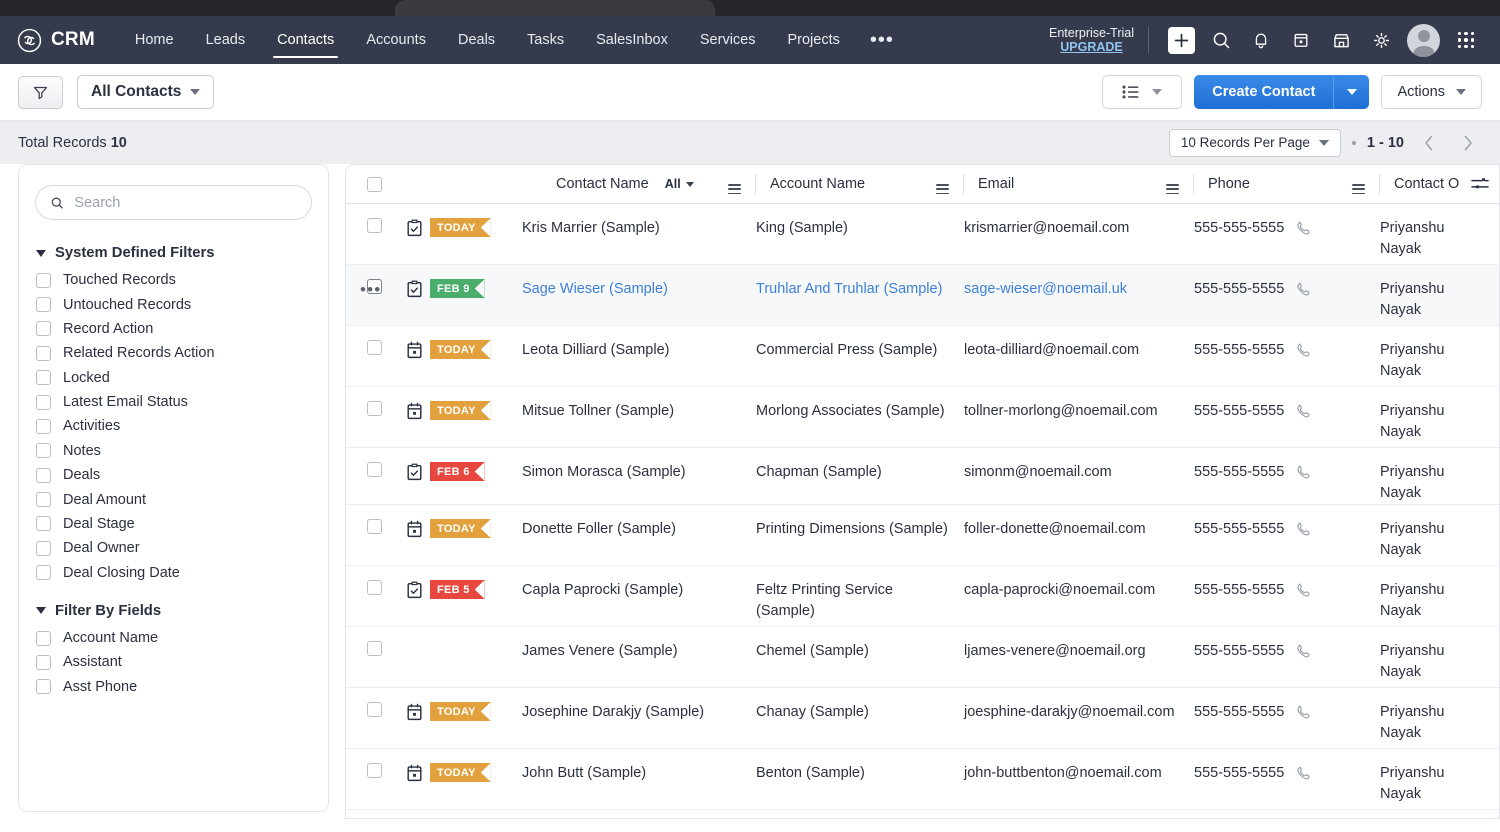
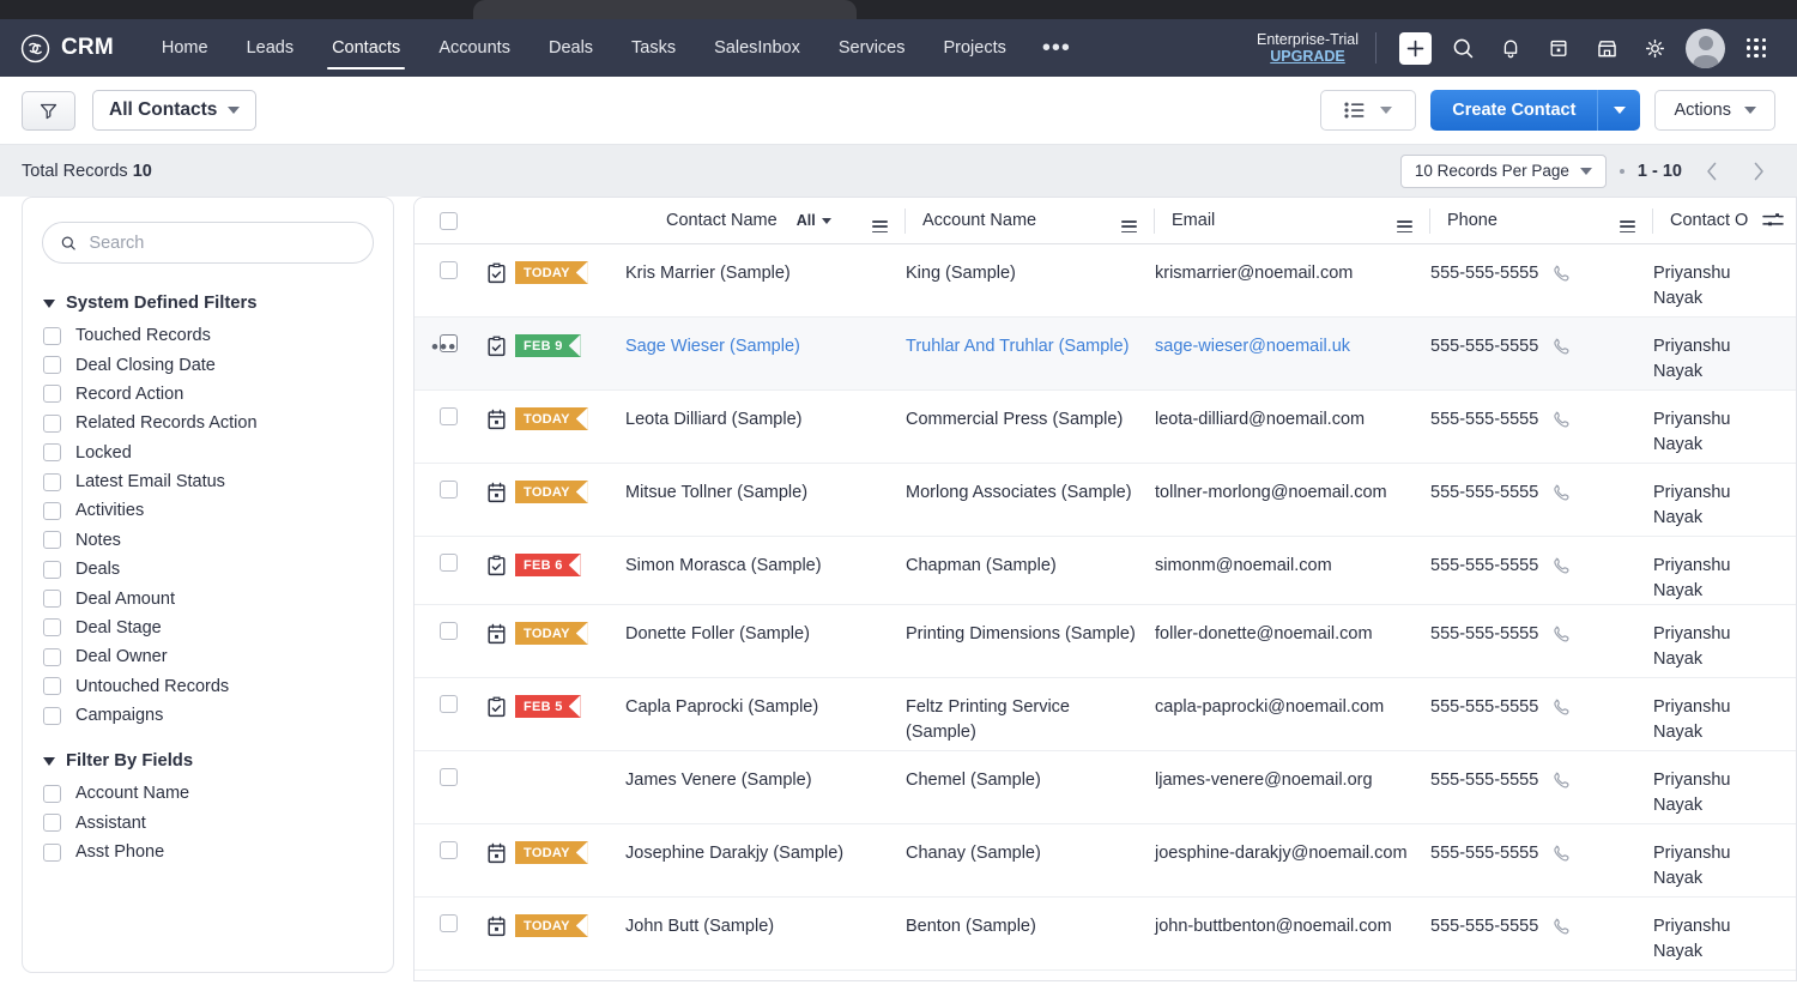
  CRM
  Home
  Leads
  Contacts
  Accounts
  Deals
  Tasks
  SalesInbox
  Services
  Projects
  •••
  Enterprise-Trial
  UPGRADE
  All Contacts
  Create Contact
  Actions
  Total Records 10
  10 Records Per Page
  1 - 10
  Search
  System Defined Filters
  Touched Records
- Untouched Records
+ Deal Closing Date
  Record Action
  Related Records Action
  Locked
  Latest Email Status
  Activities
  Notes
  Deals
  Deal Amount
  Deal Stage
  Deal Owner
- Deal Closing Date
+ Untouched Records
+ Campaigns
  Filter By Fields
  Account Name
  Assistant
  Asst Phone
  Contact Name
  All
  Account Name
  Email
  Phone
  Contact O
  TODAY
  Kris Marrier (Sample)
  King (Sample)
  krismarrier@noemail.com
  555-555-5555
  Priyanshu Nayak
  •••
  FEB 9
  Sage Wieser (Sample)
  Truhlar And Truhlar (Sample)
  sage-wieser@noemail.uk
  555-555-5555
  Priyanshu Nayak
  TODAY
  Leota Dilliard (Sample)
  Commercial Press (Sample)
  leota-dilliard@noemail.com
  555-555-5555
  Priyanshu Nayak
  TODAY
  Mitsue Tollner (Sample)
  Morlong Associates (Sample)
  tollner-morlong@noemail.com
  555-555-5555
  Priyanshu Nayak
  FEB 6
  Simon Morasca (Sample)
  Chapman (Sample)
  simonm@noemail.com
  555-555-5555
  Priyanshu Nayak
  TODAY
  Donette Foller (Sample)
  Printing Dimensions (Sample)
  foller-donette@noemail.com
  555-555-5555
  Priyanshu Nayak
  FEB 5
  Capla Paprocki (Sample)
  Feltz Printing Service (Sample)
  capla-paprocki@noemail.com
  555-555-5555
  Priyanshu Nayak
  James Venere (Sample)
  Chemel (Sample)
  ljames-venere@noemail.org
  555-555-5555
  Priyanshu Nayak
  TODAY
  Josephine Darakjy (Sample)
  Chanay (Sample)
  joesphine-darakjy@noemail.com
  555-555-5555
  Priyanshu Nayak
  TODAY
  John Butt (Sample)
  Benton (Sample)
  john-buttbenton@noemail.com
  555-555-5555
  Priyanshu Nayak
